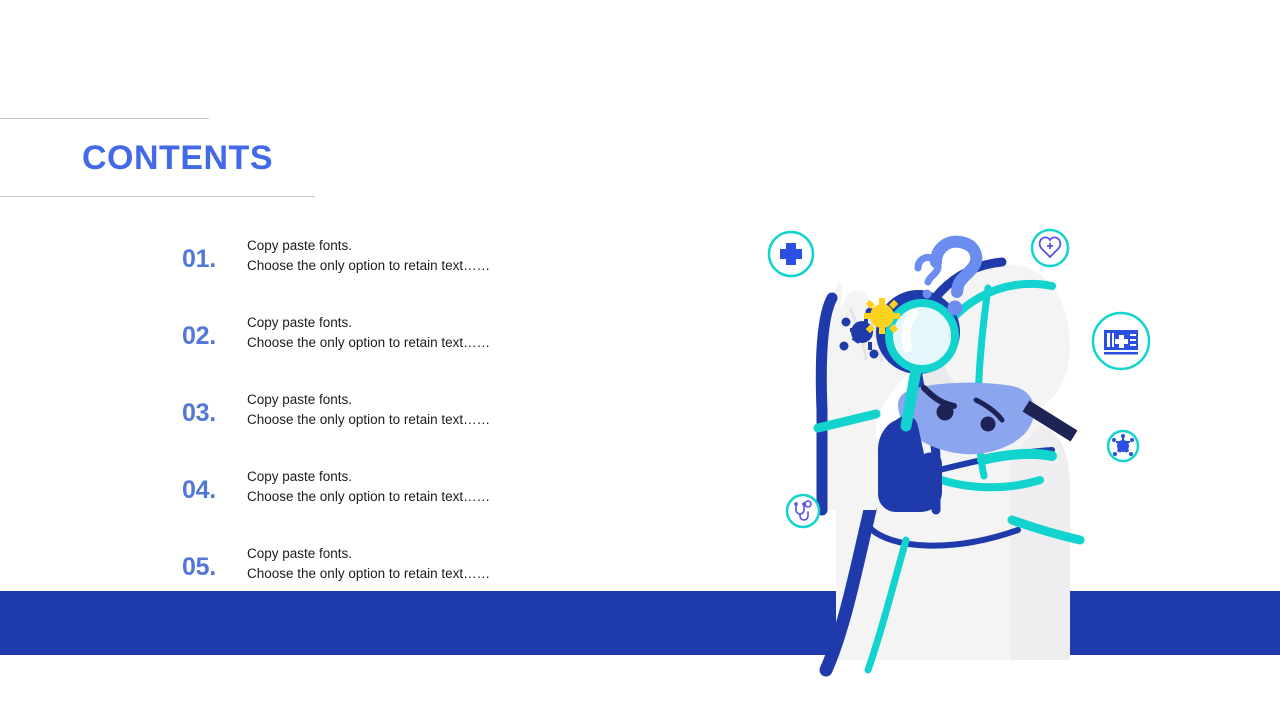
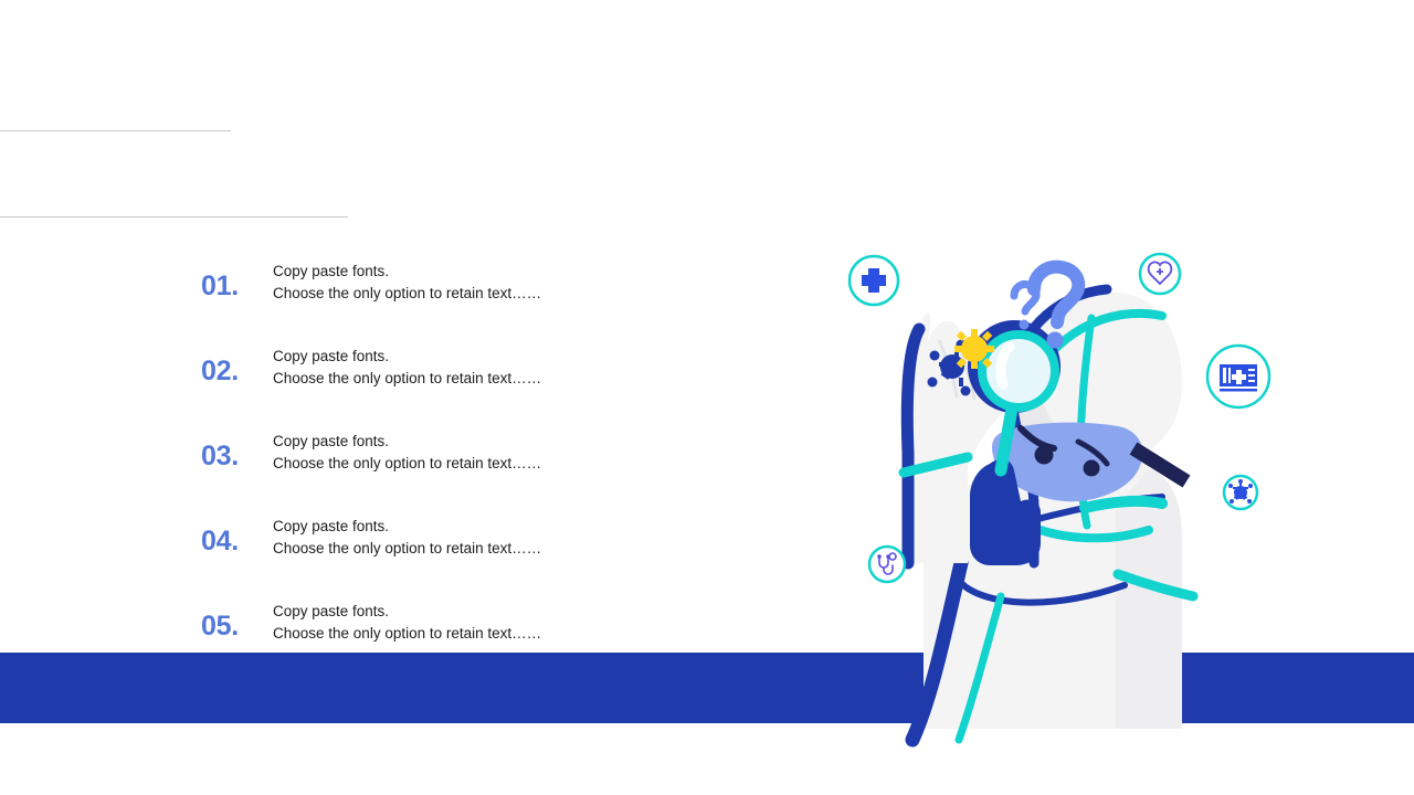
- CONTENTS
  01.
  Copy paste fonts.
  Choose the only option to retain text……
  02.
  Copy paste fonts.
  Choose the only option to retain text……
  03.
  Copy paste fonts.
  Choose the only option to retain text……
  04.
  Copy paste fonts.
  Choose the only option to retain text……
  05.
  Copy paste fonts.
  Choose the only option to retain text……
